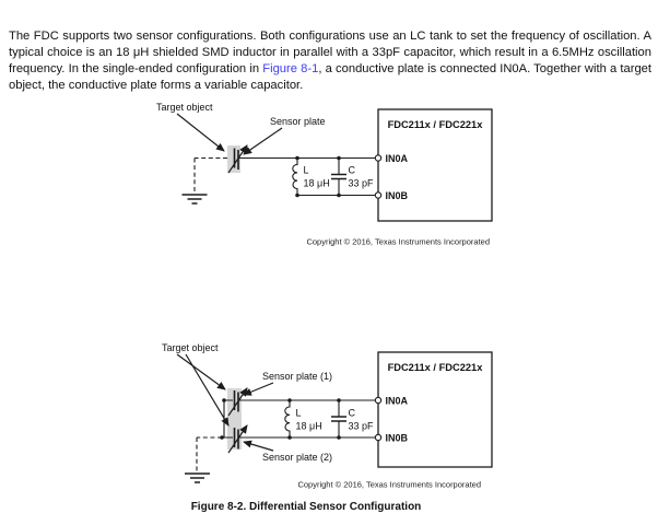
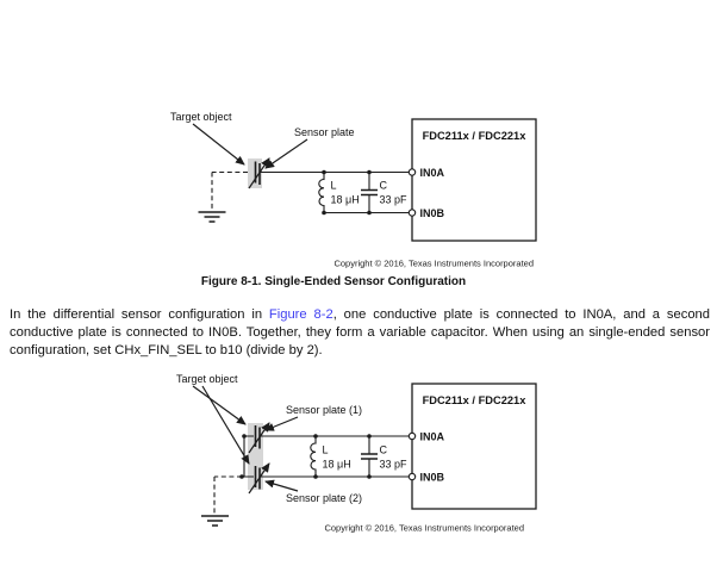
- The FDC supports two sensor configurations. Both configurations use an LC tank to set the frequency of oscillation. A typical choice is an 18 μH shielded SMD inductor in parallel with a 33pF capacitor, which result in a 6.5MHz oscillation frequency. In the single-ended configuration in Figure 8-1, a conductive plate is connected IN0A. Together with a target object, the conductive plate forms a variable capacitor.
  FDC211x / FDC221x
  IN0A
  IN0B
  Target object
  Sensor plate
  L
  18 μH
  C
  33 pF
  Copyright © 2016, Texas Instruments Incorporated
+ Figure 8-1. Single-Ended Sensor Configuration
+ In the differential sensor configuration in Figure 8-2, one conductive plate is connected to IN0A, and a second conductive plate is connected to IN0B. Together, they form a variable capacitor. When using an single-ended sensor configuration, set CHx_FIN_SEL to b10 (divide by 2).
  FDC211x / FDC221x
  IN0A
  IN0B
  Target object
  Sensor plate (1)
  Sensor plate (2)
  L
  18 μH
  C
  33 pF
  Copyright © 2016, Texas Instruments Incorporated
- Figure 8-2. Differential Sensor Configuration
